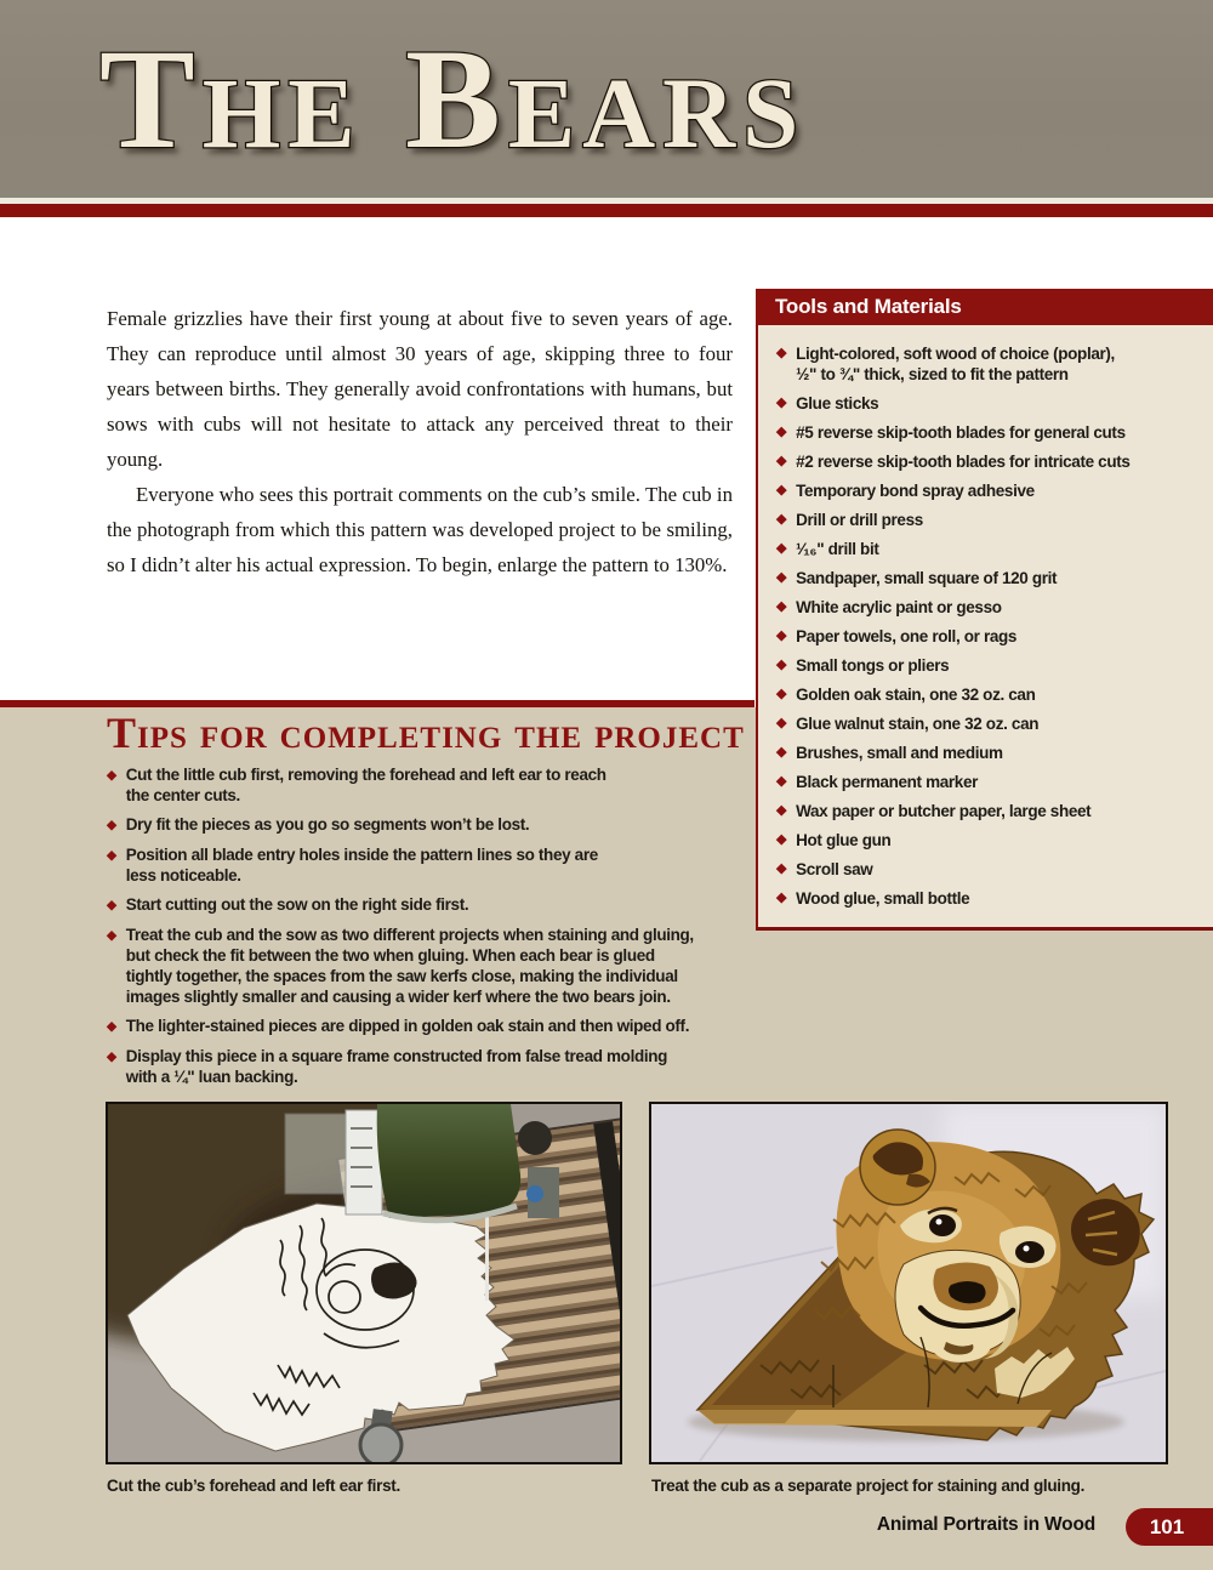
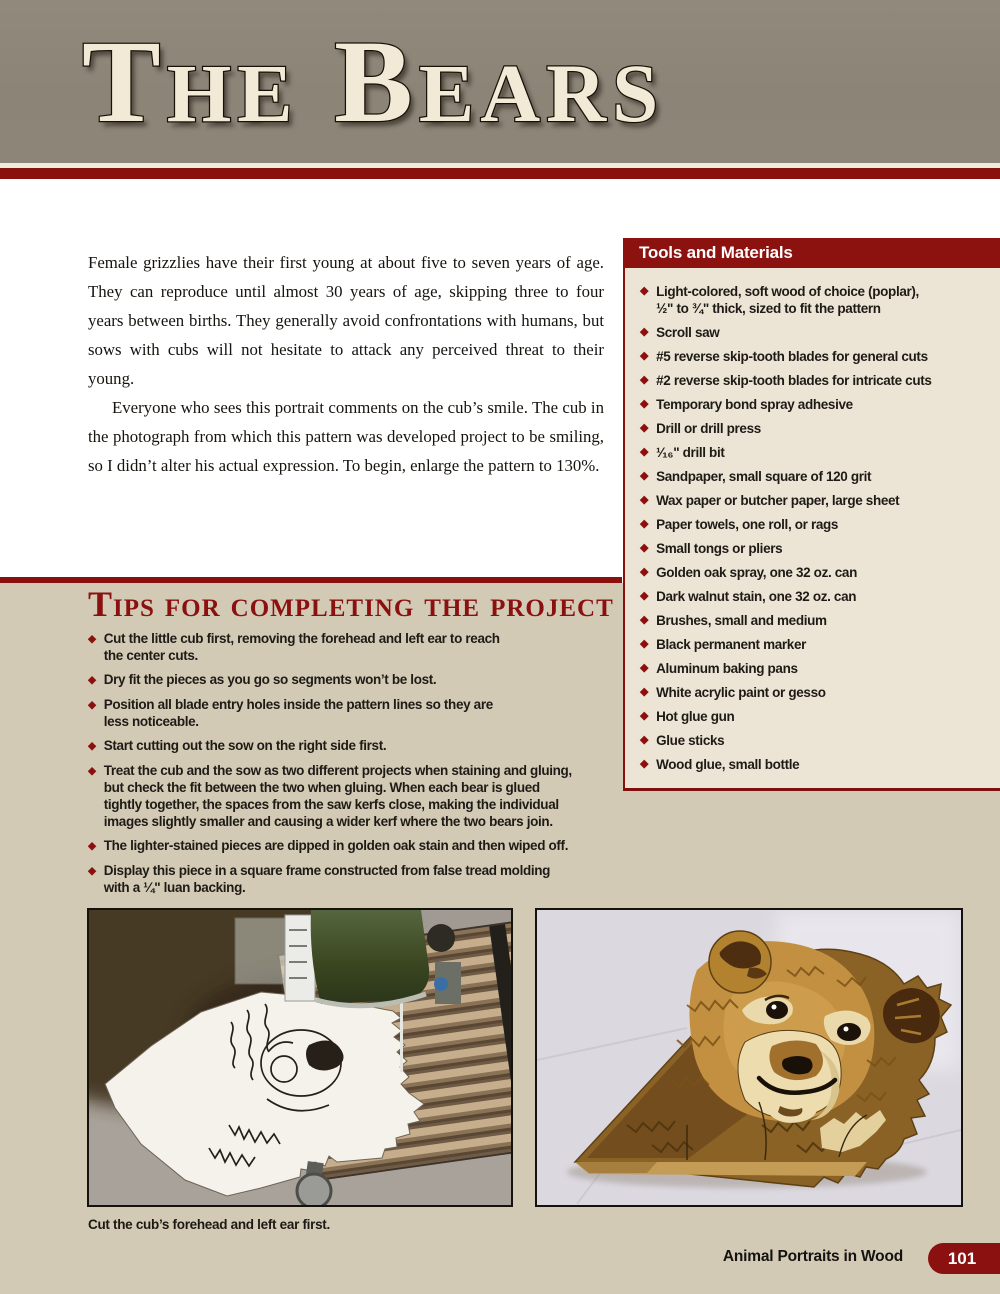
  The Bears
  Female grizzlies have their first young at about five to seven years of age. They can reproduce until almost 30 years of age, skipping three to four years between births. They generally avoid confrontations with humans, but sows with cubs will not hesitate to attack any perceived threat to their young.
  Everyone who sees this portrait comments on the cub’s smile. The cub in the photograph from which this pattern was developed project to be smiling, so I didn’t alter his actual expression. To begin, enlarge the pattern to 130%.
  Tools and Materials
  Light-colored, soft wood of choice (poplar),
  ½" to ¾" thick, sized to fit the pattern
- Glue sticks
+ Scroll saw
  #5 reverse skip-tooth blades for general cuts
  #2 reverse skip-tooth blades for intricate cuts
  Temporary bond spray adhesive
  Drill or drill press
  ¹⁄₁₆" drill bit
  Sandpaper, small square of 120 grit
- White acrylic paint or gesso
+ Wax paper or butcher paper, large sheet
  Paper towels, one roll, or rags
  Small tongs or pliers
- Golden oak stain, one 32 oz. can
+ Golden oak spray, one 32 oz. can
- Glue walnut stain, one 32 oz. can
+ Dark walnut stain, one 32 oz. can
  Brushes, small and medium
  Black permanent marker
+ Aluminum baking pans
- Wax paper or butcher paper, large sheet
+ White acrylic paint or gesso
  Hot glue gun
- Scroll saw
+ Glue sticks
  Wood glue, small bottle
  Tips for completing the project
  Cut the little cub first, removing the forehead and left ear to reach
  the center cuts.
  Dry fit the pieces as you go so segments won’t be lost.
  Position all blade entry holes inside the pattern lines so they are
  less noticeable.
  Start cutting out the sow on the right side first.
  Treat the cub and the sow as two different projects when staining and gluing,
  but check the fit between the two when gluing. When each bear is glued
  tightly together, the spaces from the saw kerfs close, making the individual
  images slightly smaller and causing a wider kerf where the two bears join.
  The lighter-stained pieces are dipped in golden oak stain and then wiped off.
  Display this piece in a square frame constructed from false tread molding
  with a ¼" luan backing.
  Cut the cub’s forehead and left ear first.
- Treat the cub as a separate project for staining and gluing.
  Animal Portraits in Wood
  101
